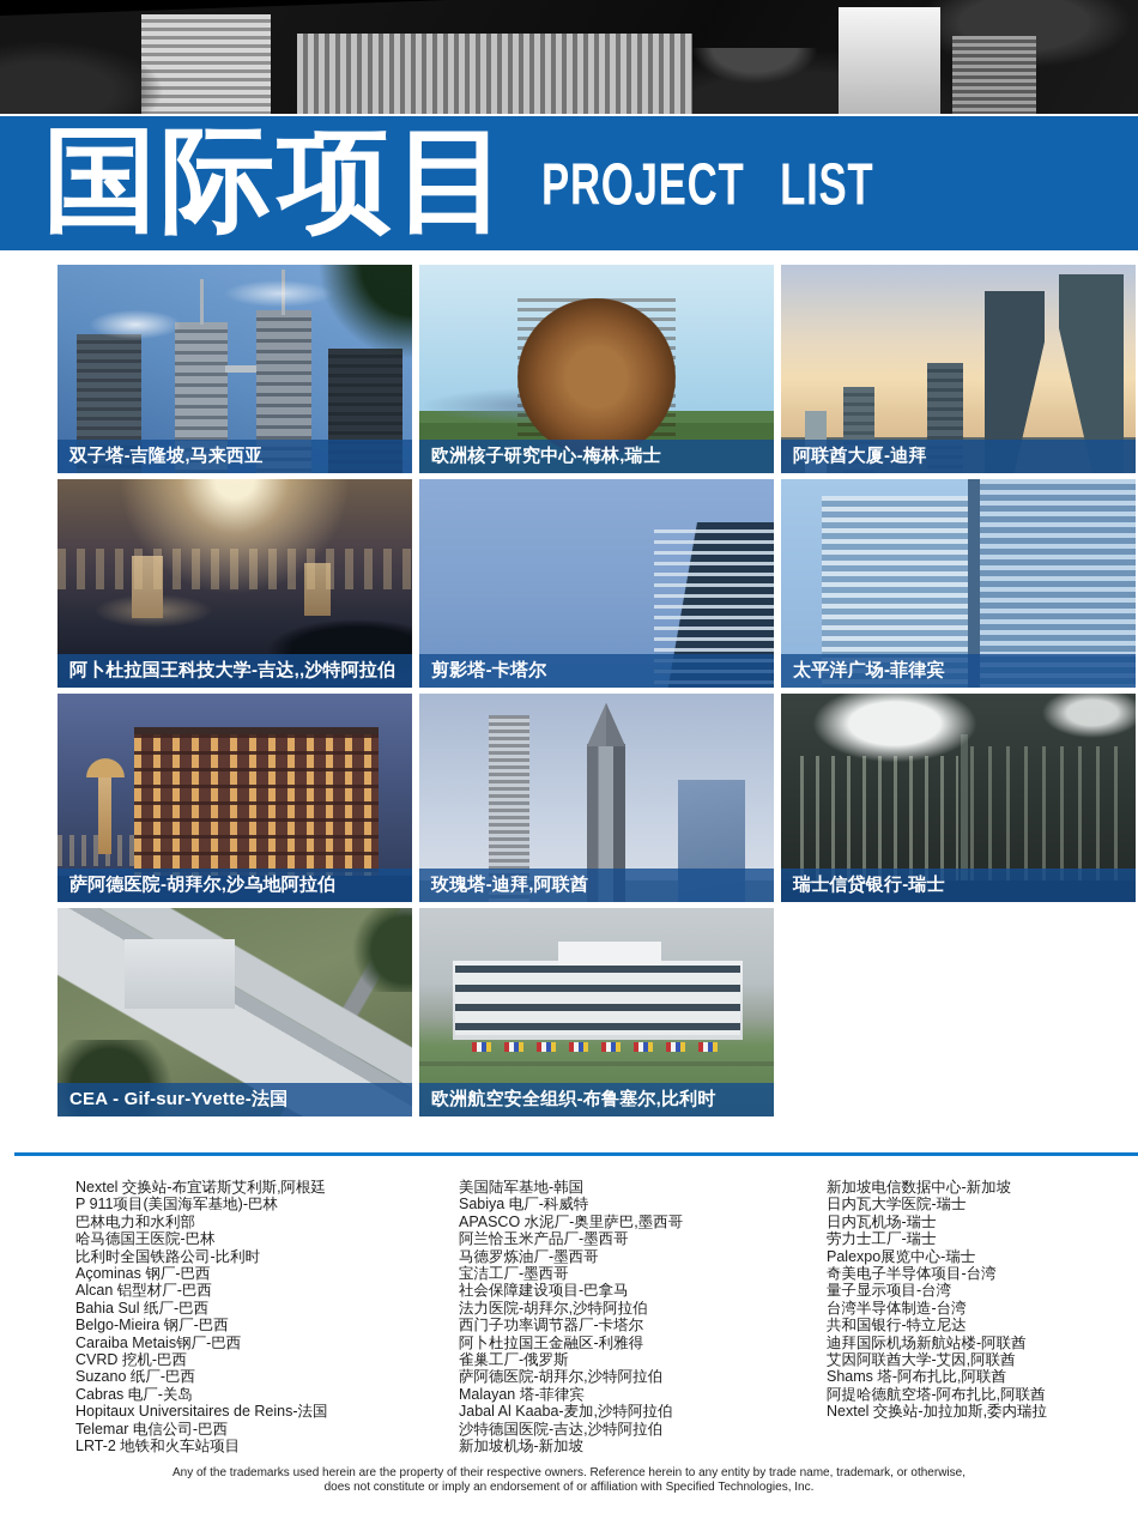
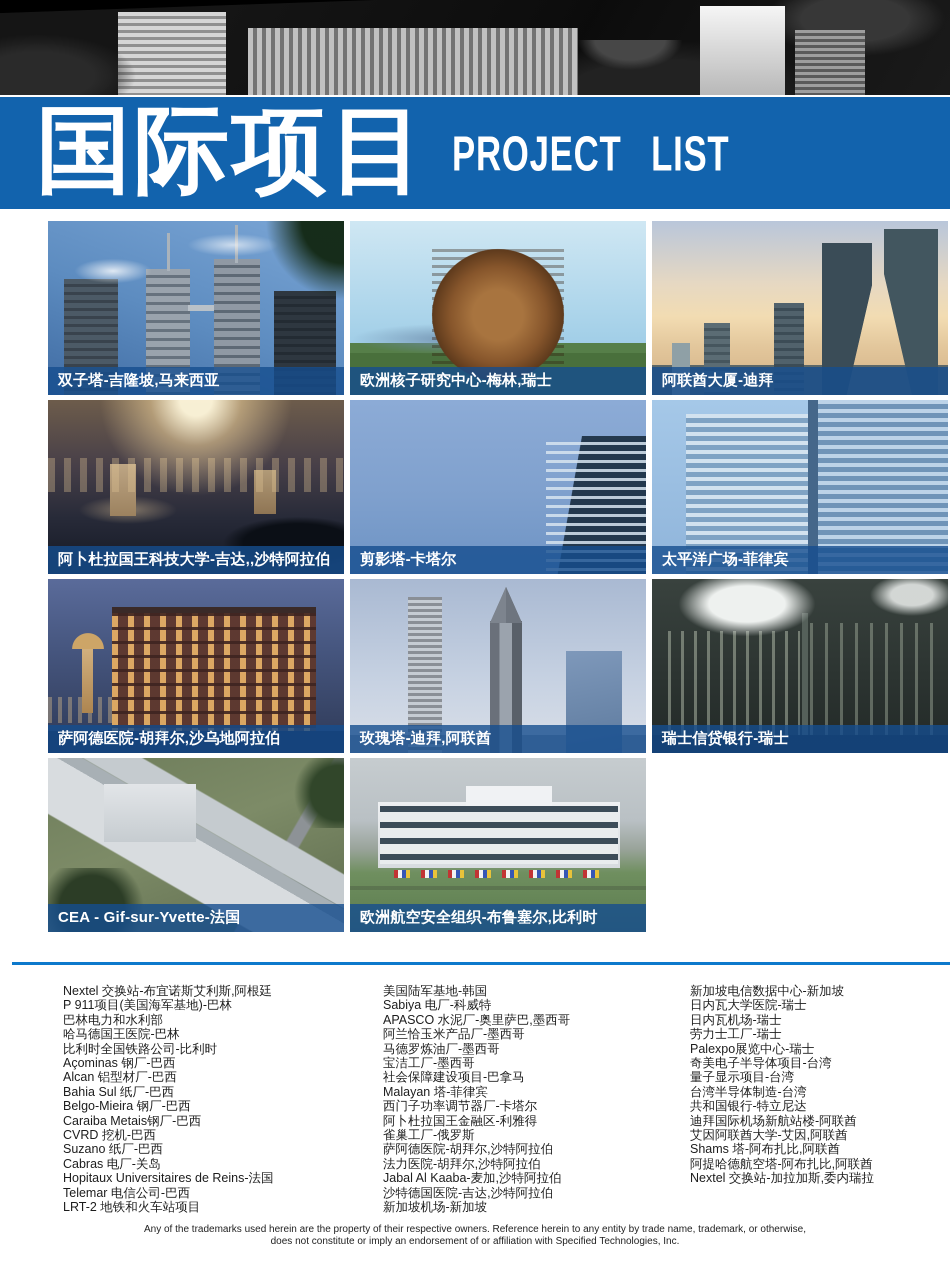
  国际项目
  PROJECT LIST
  双子塔-吉隆坡,马来西亚
  欧洲核子研究中心-梅林,瑞士
  阿联酋大厦-迪拜
  阿卜杜拉国王科技大学-吉达,,沙特阿拉伯
  剪影塔-卡塔尔
  太平洋广场-菲律宾
  萨阿德医院-胡拜尔,沙乌地阿拉伯
  玫瑰塔-迪拜,阿联酋
  瑞士信贷银行-瑞士
  CEA - Gif-sur-Yvette-法国
  欧洲航空安全组织-布鲁塞尔,比利时
  Nextel 交换站-布宜诺斯艾利斯,阿根廷
  P 911项目(美国海军基地)-巴林
  巴林电力和水利部
  哈马德国王医院-巴林
  比利时全国铁路公司-比利时
  Açominas 钢厂-巴西
  Alcan 铝型材厂-巴西
  Bahia Sul 纸厂-巴西
  Belgo-Mieira 钢厂-巴西
  Caraiba Metais钢厂-巴西
  CVRD 挖机-巴西
  Suzano 纸厂-巴西
  Cabras 电厂-关岛
  Hopitaux Universitaires de Reins-法国
  Telemar 电信公司-巴西
  LRT-2 地铁和火车站项目
  美国陆军基地-韩国
  Sabiya 电厂-科威特
  APASCO 水泥厂-奥里萨巴,墨西哥
  阿兰恰玉米产品厂-墨西哥
  马德罗炼油厂-墨西哥
  宝洁工厂-墨西哥
  社会保障建设项目-巴拿马
- 法力医院-胡拜尔,沙特阿拉伯
+ Malayan 塔-菲律宾
  西门子功率调节器厂-卡塔尔
  阿卜杜拉国王金融区-利雅得
  雀巢工厂-俄罗斯
  萨阿德医院-胡拜尔,沙特阿拉伯
- Malayan 塔-菲律宾
+ 法力医院-胡拜尔,沙特阿拉伯
  Jabal Al Kaaba-麦加,沙特阿拉伯
  沙特德国医院-吉达,沙特阿拉伯
  新加坡机场-新加坡
  新加坡电信数据中心-新加坡
  日内瓦大学医院-瑞士
  日内瓦机场-瑞士
  劳力士工厂-瑞士
  Palexpo展览中心-瑞士
  奇美电子半导体项目-台湾
  量子显示项目-台湾
  台湾半导体制造-台湾
  共和国银行-特立尼达
  迪拜国际机场新航站楼-阿联酋
  艾因阿联酋大学-艾因,阿联酋
  Shams 塔-阿布扎比,阿联酋
  阿提哈德航空塔-阿布扎比,阿联酋
  Nextel 交换站-加拉加斯,委内瑞拉
  Any of the trademarks used herein are the property of their respective owners. Reference herein to any entity by trade name, trademark, or otherwise,
  does not constitute or imply an endorsement of or affiliation with Specified Technologies, Inc.
